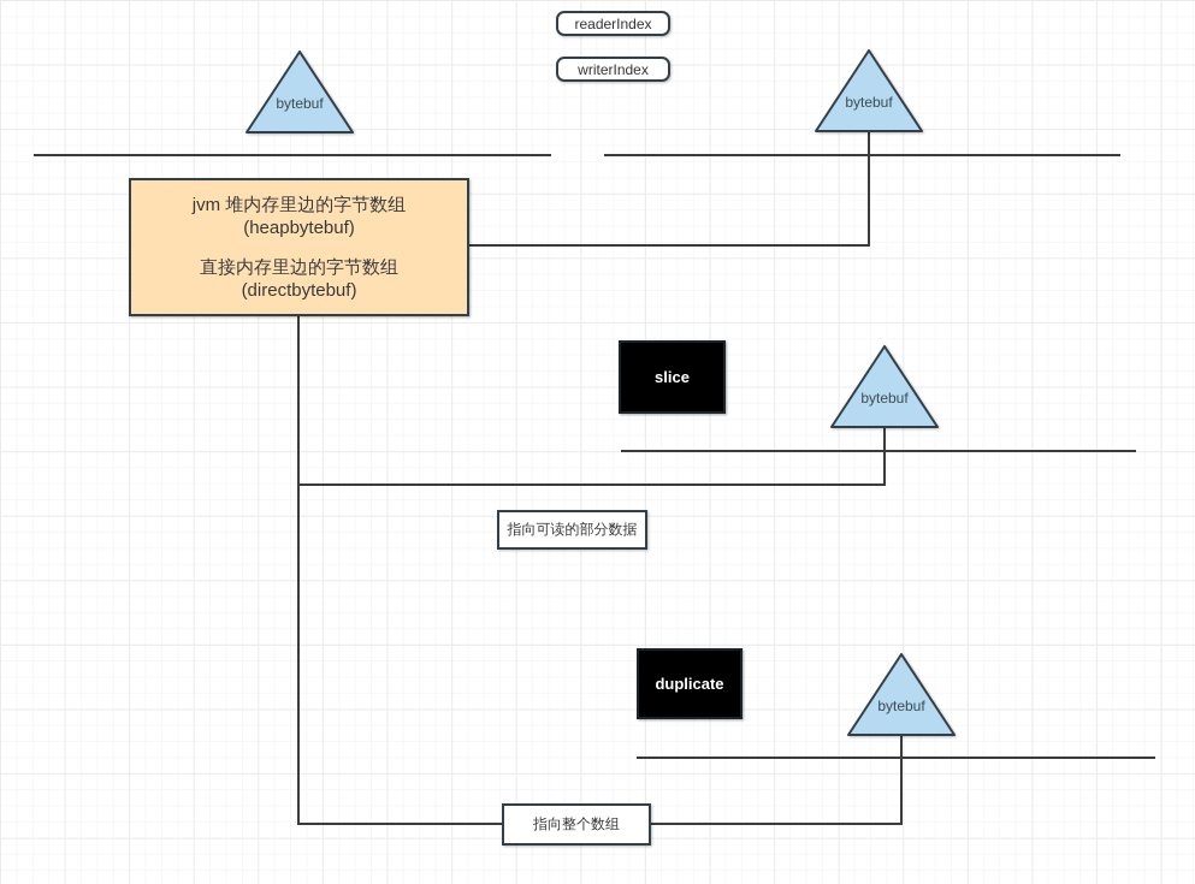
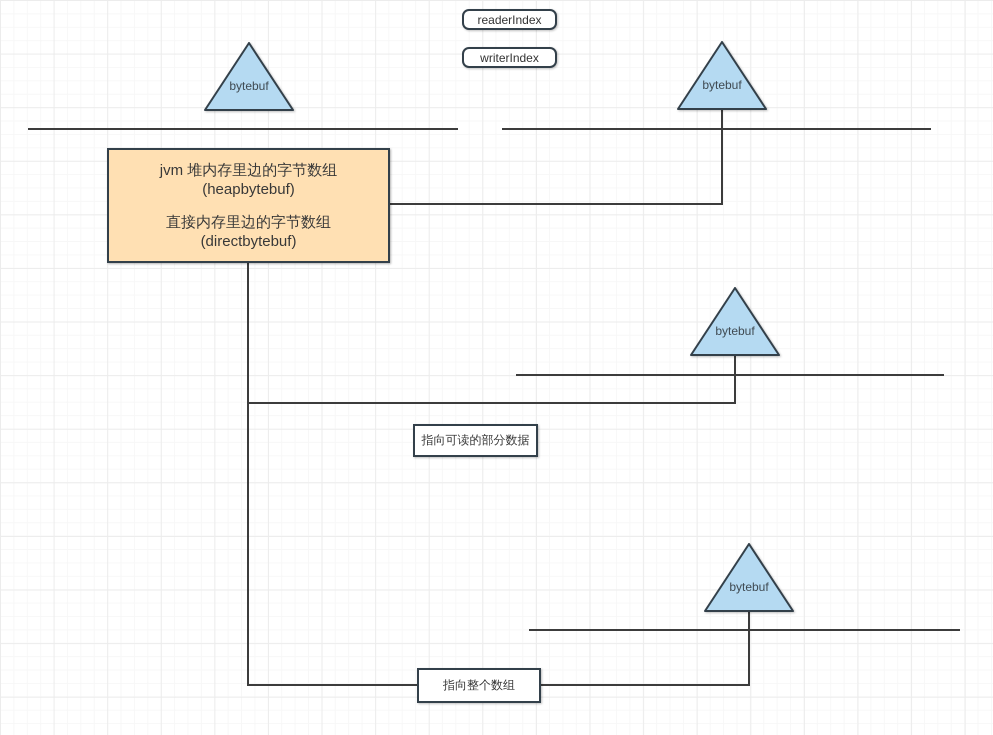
  readerIndex
  writerIndex
  bytebuf
  bytebuf
  bytebuf
  bytebuf
  jvm 堆内存里边的字节数组
  (heapbytebuf)
  直接内存里边的字节数组
  (directbytebuf)
- slice
- duplicate
  指向可读的部分数据
  指向整个数组
